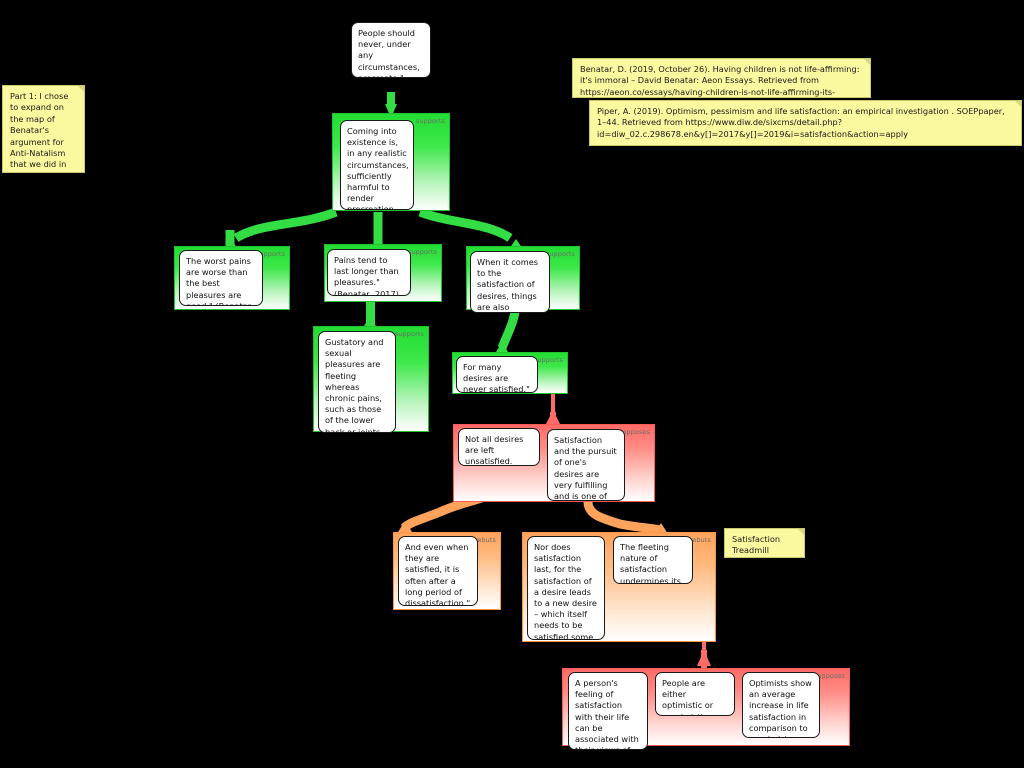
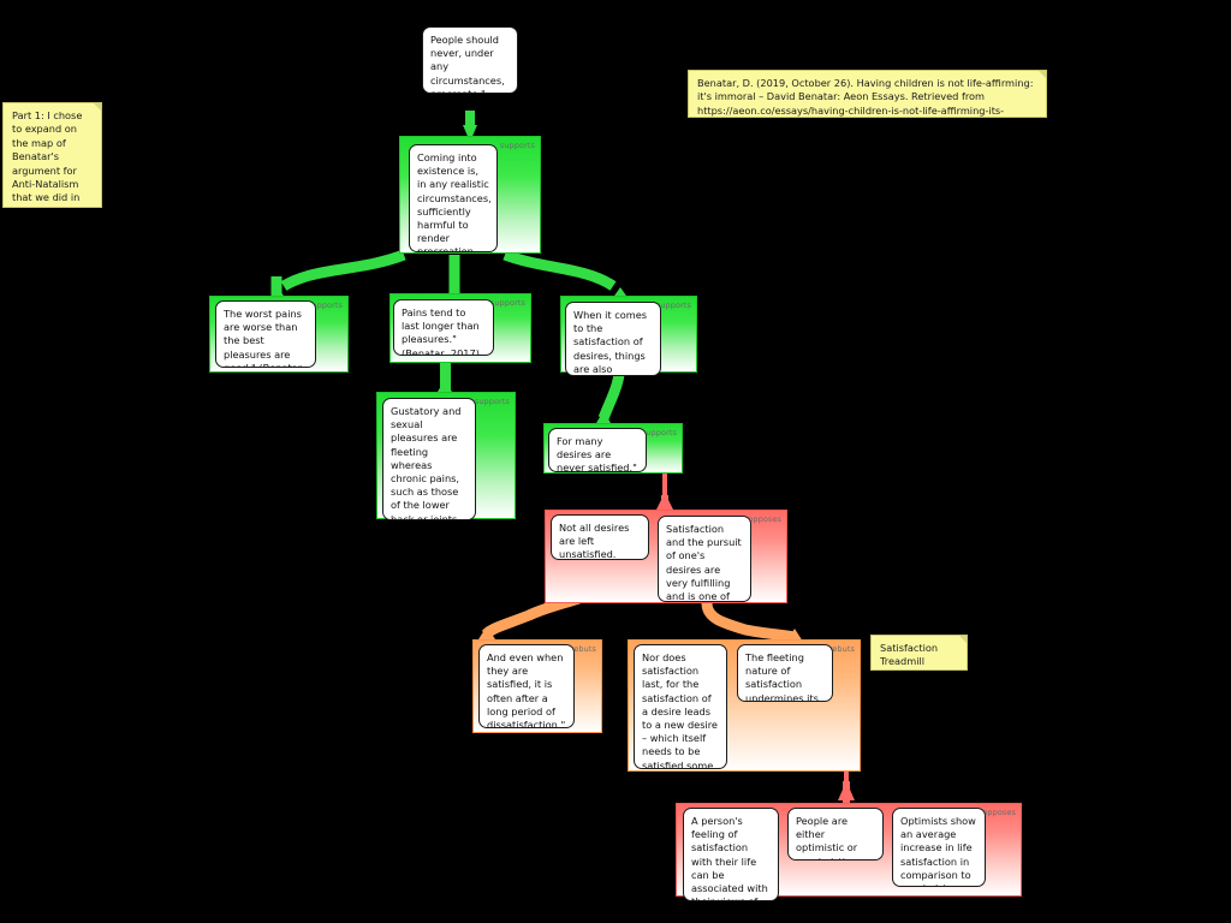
  supports
  pports
  upports
  upports
  supports
  upports
  opposes
  ebuts
  ebuts
  pposes
  People should never, under any circumstances, procreate."
  Coming into existence is, in any realistic circumstances, sufficiently harmful to render procreation
  The worst pains are worse than the best pleasures are good." (Benatar,
  Pains tend to last longer than pleasures." (Benatar, 2017)
  Gustatory and sexual pleasures are fleeting whereas chronic pains, such as those of the lower back or joints,
  For many desires are never satisfied."
  Not all desires are left unsatisfied.
  Satisfaction and the pursuit of one's desires are very fulfilling and is one of
  And even when they are satisfied, it is often after a long period of dissatisfaction."
  Nor does satisfaction last, for the satisfaction of a desire leads to a new desire – which itself needs to be satisfied some
  The fleeting nature of satisfaction undermines its
  A person's feeling of satisfaction with their life can be associated with
  Optimists show an average increase in life satisfaction in comparison to
  Part 1: I chose to expand on the map of Benatar's argument for Anti-Natalism that we did in
  Benatar, D. (2019, October 26). Having children is not life-affirming: it's immoral – David Benatar: Aeon Essays. Retrieved from https://aeon.co/essays/having-children-is-not-life-affirming-its-
- Piper, A. (2019). Optimism, pessimism and life satisfaction: an empirical investigation . SOEPpaper, 1–44. Retrieved from https://www.diw.de/sixcms/detail.php?id=diw_02.c.298678.en&y[]=2017&y[]=2019&i=satisfaction&action=apply
  Satisfaction Treadmill
